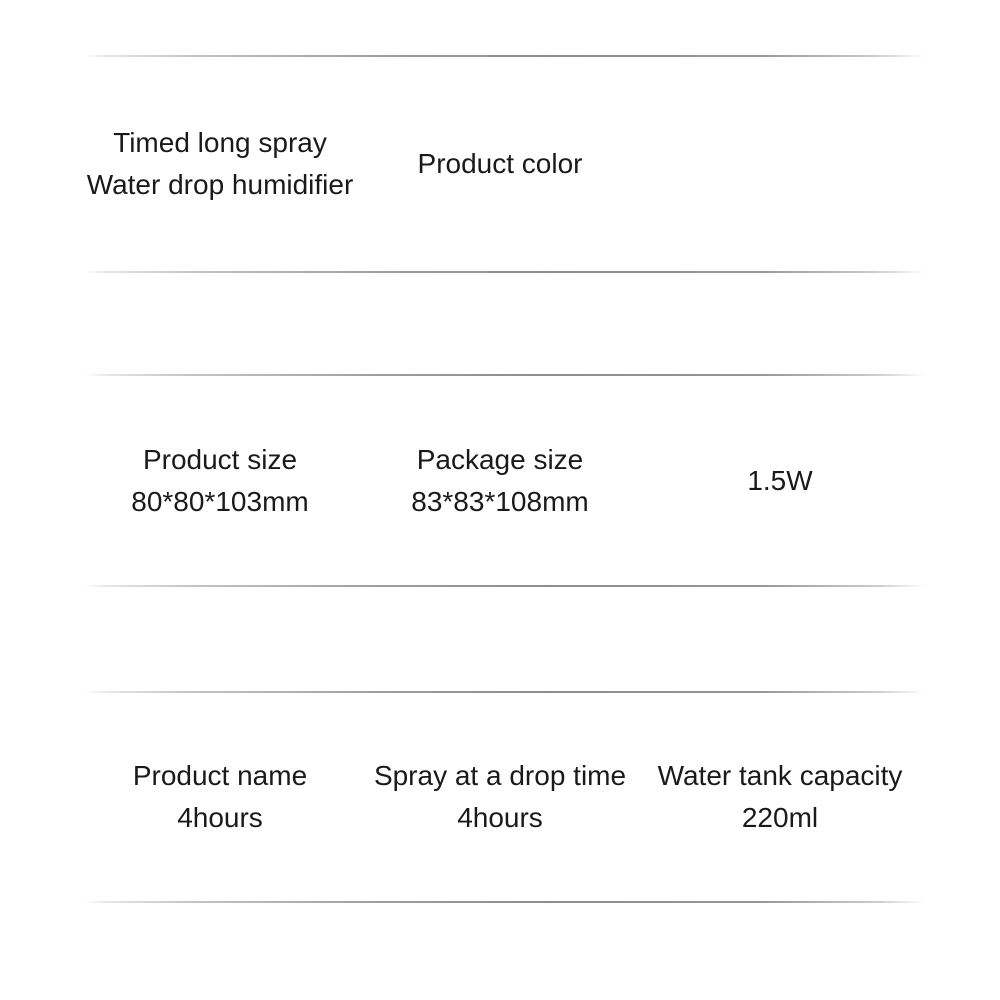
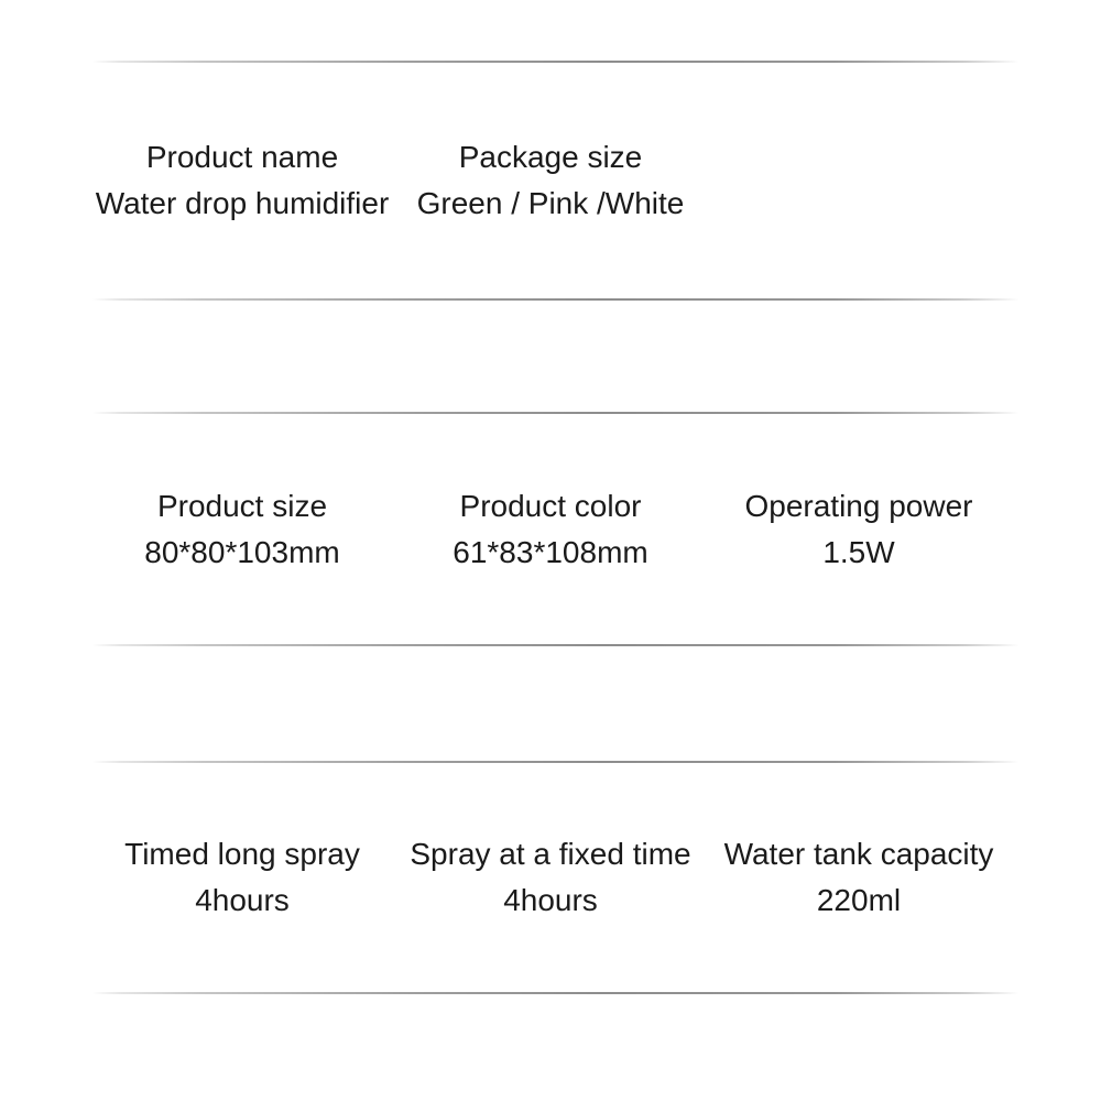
- Timed long spray
+ Product name
  Water drop humidifier
- Product color
+ Package size
+ Green / Pink /White
  Product size
  80*80*103mm
- Package size
+ Product color
- 83*83*108mm
+ 61*83*108mm
+ Operating power
  1.5W
- Product name
+ Timed long spray
  4hours
- Spray at a drop time
+ Spray at a fixed time
  4hours
  Water tank capacity
  220ml
